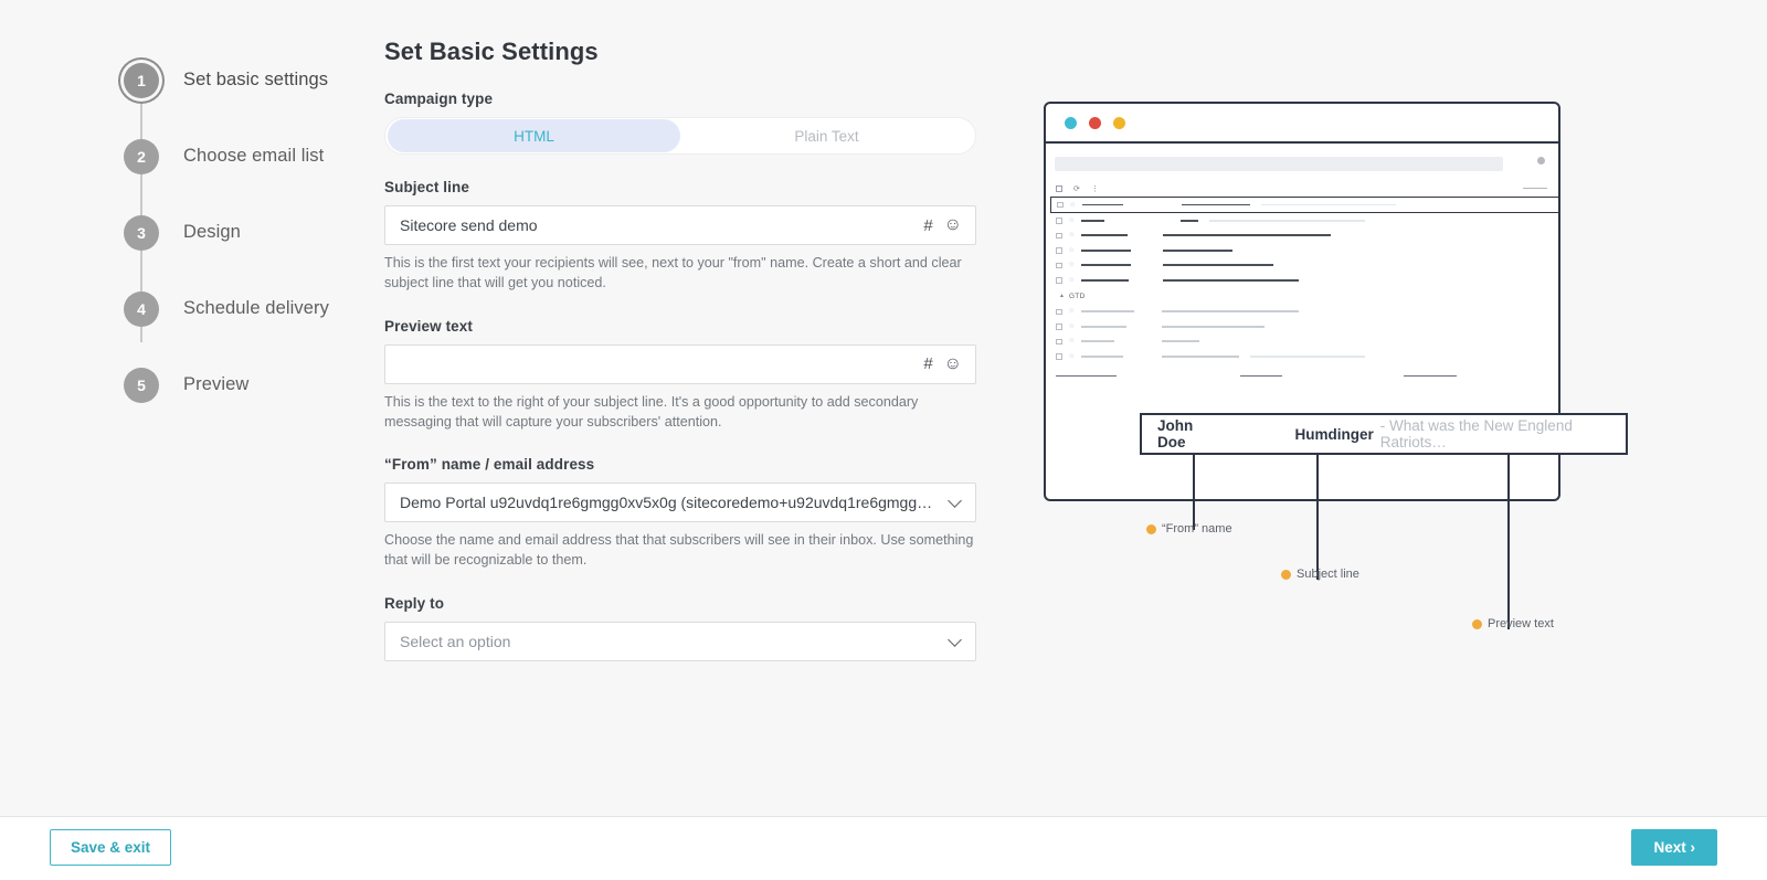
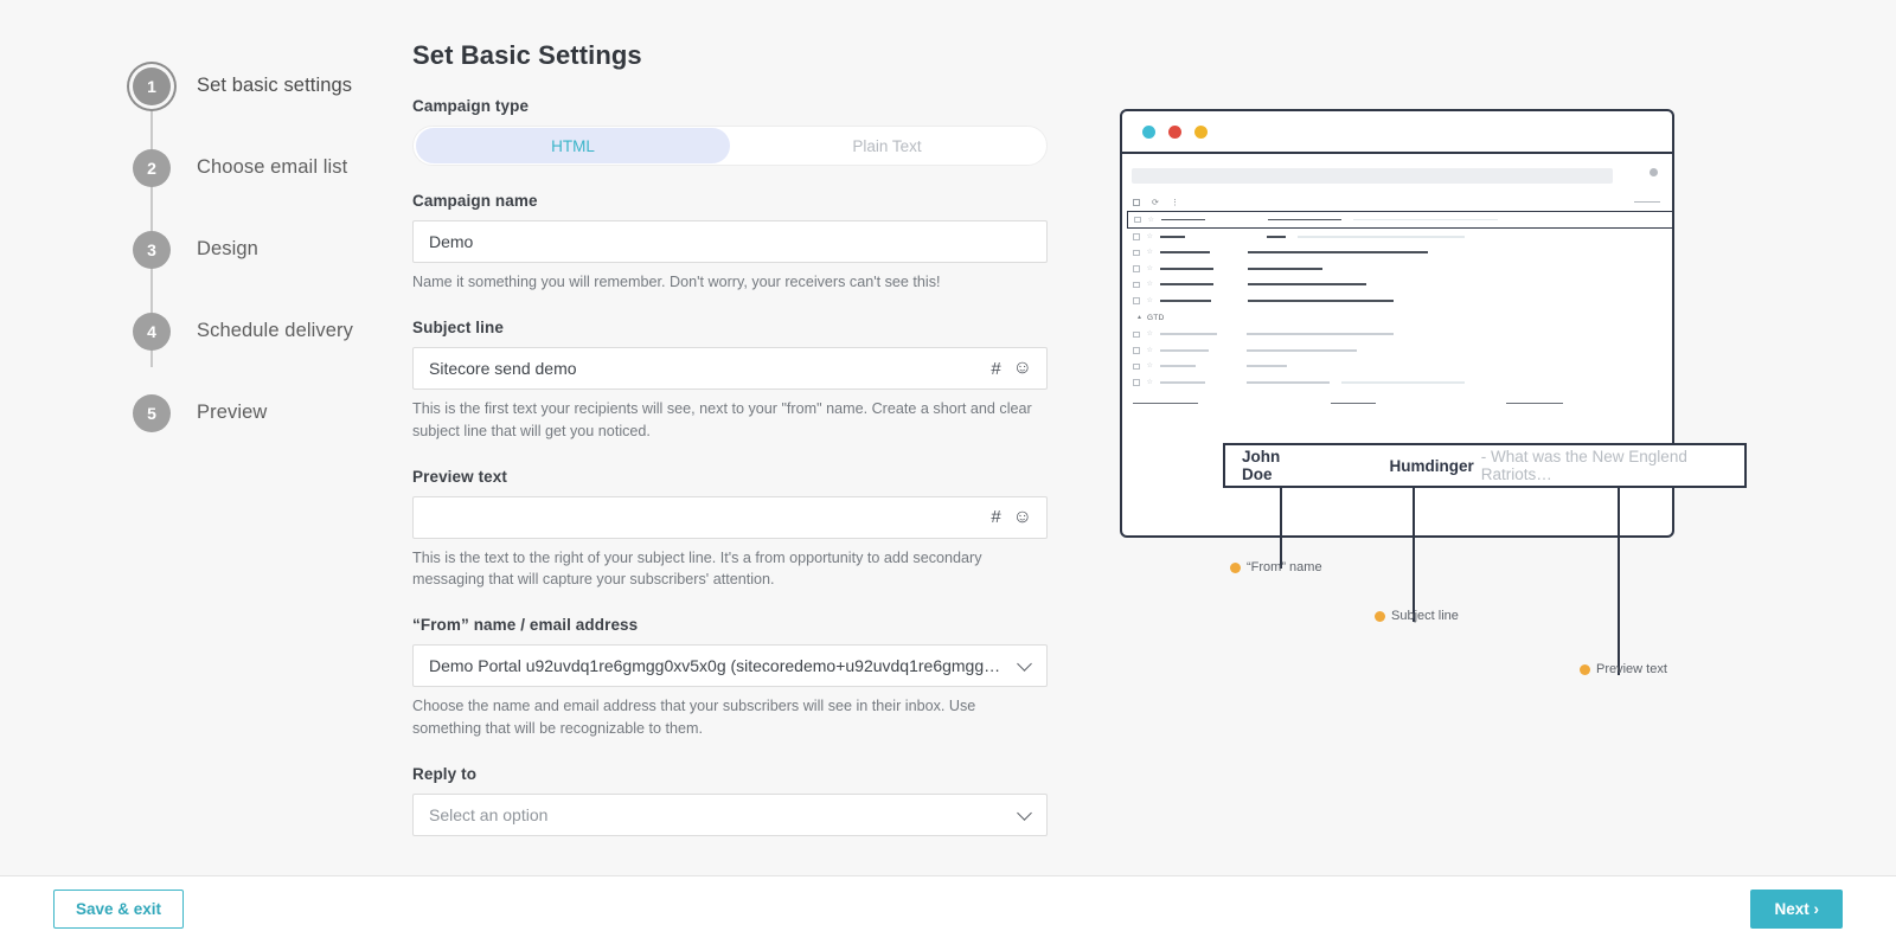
  1
  Set basic settings
  2
  Choose email list
  3
  Design
  4
  Schedule delivery
  5
  Preview
  Set Basic Settings
  Campaign type
  HTML
  Plain Text
+ Campaign name
+ Demo
+ Name it something you will remember. Don't worry, your receivers can't see this!
  Subject line
  Sitecore send demo
  #
  ☺
  This is the first text your recipients will see, next to your "from" name. Create a short and clear subject line that will get you noticed.
  Preview text
  #
  ☺
- This is the text to the right of your subject line. It's a good opportunity to add secondary messaging that will capture your subscribers' attention.
+ This is the text to the right of your subject line. It's a from opportunity to add secondary messaging that will capture your subscribers' attention.
  “From” name / email address
  Demo Portal u92uvdq1re6gmgg0xv5x0g (sitecoredemo+u92uvdq1re6gmgg…
- Choose the name and email address that that subscribers will see in their inbox. Use something that will be recognizable to them.
+ Choose the name and email address that your subscribers will see in their inbox. Use something that will be recognizable to them.
  Reply to
  Select an option
  John Doe
  Humdinger
  - What was the New Englend Ratriots…
  “From” name
  Subject line
  Preview text
  Save & exit
  Next ›
